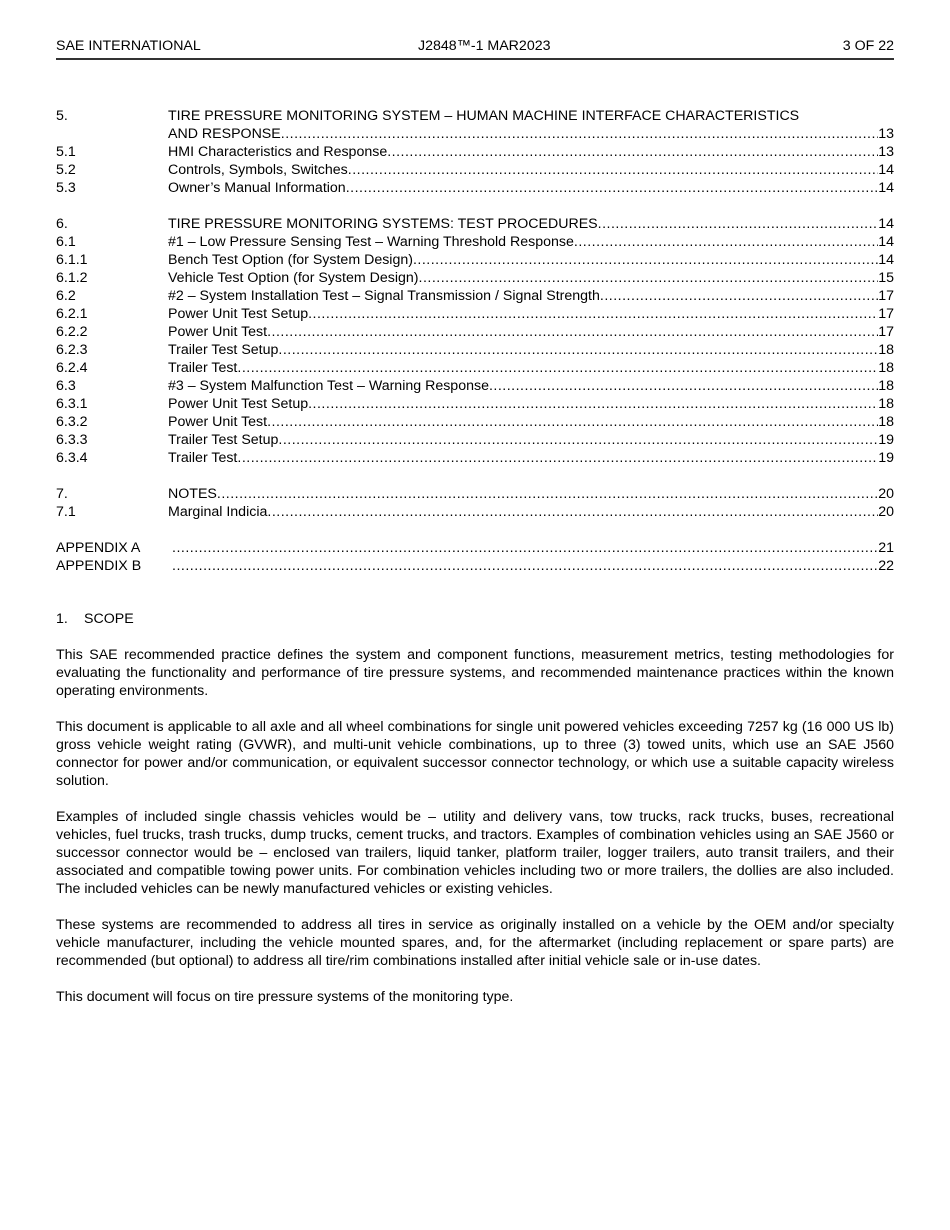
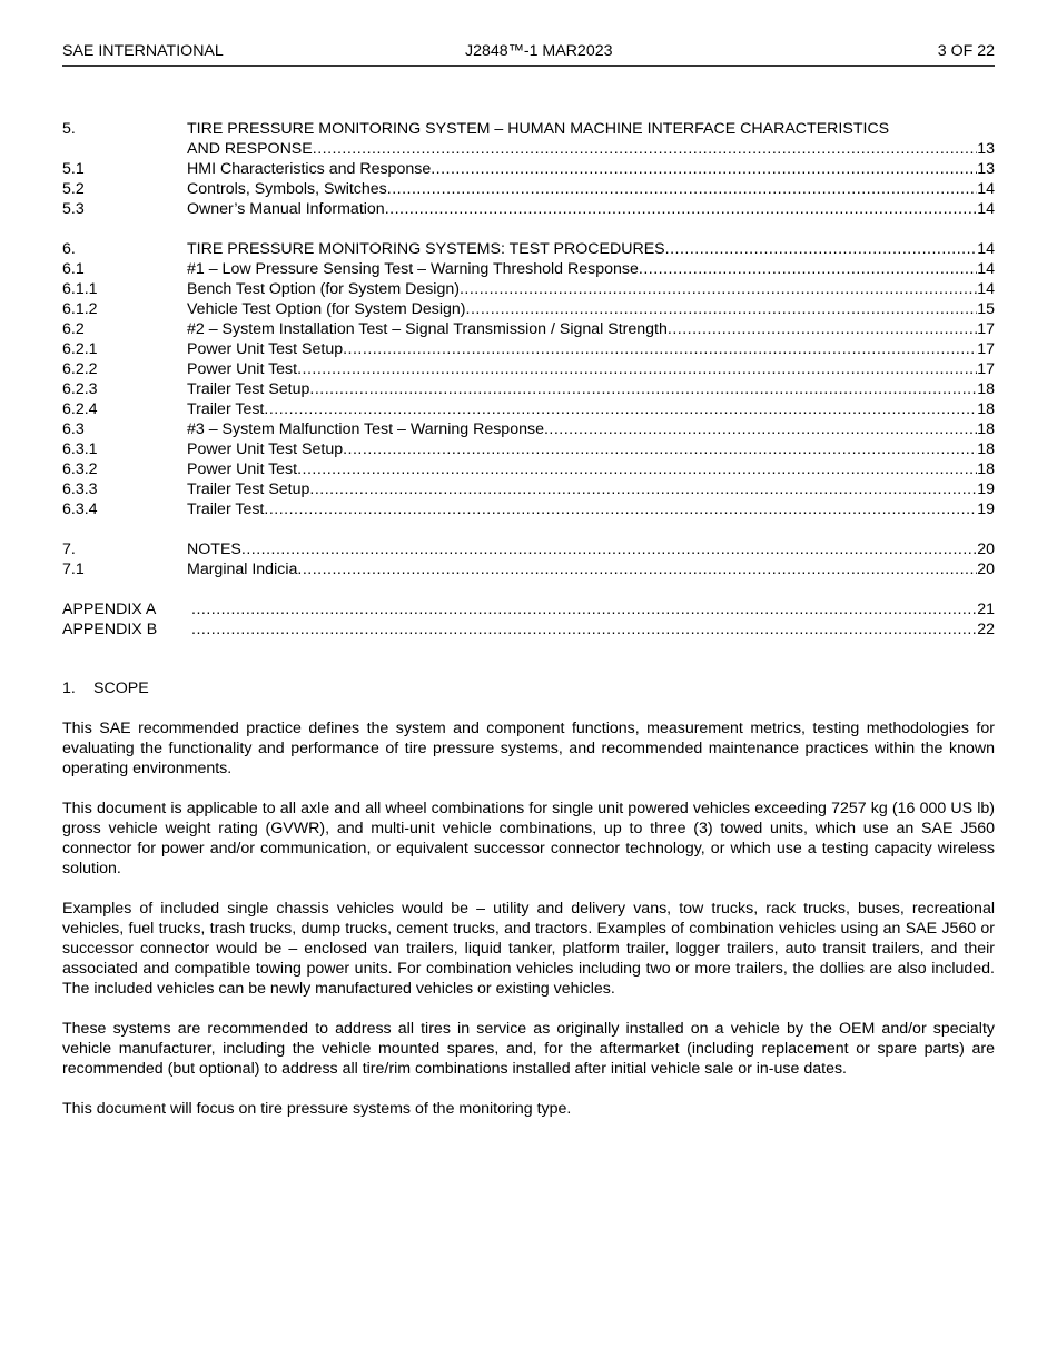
  SAE INTERNATIONAL
  J2848™-1 MAR2023
  3 OF 22
  5.
  TIRE PRESSURE MONITORING SYSTEM – HUMAN MACHINE INTERFACE CHARACTERISTICS
  AND RESPONSE
  13
  5.1
  HMI Characteristics and Response
  13
  5.2
  Controls, Symbols, Switches
  14
  5.3
  Owner’s Manual Information
  14
  6.
  TIRE PRESSURE MONITORING SYSTEMS: TEST PROCEDURES
  14
  6.1
  #1 – Low Pressure Sensing Test – Warning Threshold Response
  14
  6.1.1
  Bench Test Option (for System Design)
  14
  6.1.2
  Vehicle Test Option (for System Design)
  15
  6.2
  #2 – System Installation Test – Signal Transmission / Signal Strength
  17
  6.2.1
  Power Unit Test Setup
  17
  6.2.2
  Power Unit Test
  17
  6.2.3
  Trailer Test Setup
  18
  6.2.4
  Trailer Test
  18
  6.3
  #3 – System Malfunction Test – Warning Response
  18
  6.3.1
  Power Unit Test Setup
  18
  6.3.2
  Power Unit Test
  18
  6.3.3
  Trailer Test Setup
  19
  6.3.4
  Trailer Test
  19
  7.
  NOTES
  20
  7.1
  Marginal Indicia
  20
  APPENDIX A
  21
  APPENDIX B
  22
  1. SCOPE
  This SAE recommended practice defines the system and component functions, measurement metrics, testing methodologies for evaluating the functionality and performance of tire pressure systems, and recommended maintenance practices within the known operating environments.
- This document is applicable to all axle and all wheel combinations for single unit powered vehicles exceeding 7257 kg (16 000 US lb) gross vehicle weight rating (GVWR), and multi-unit vehicle combinations, up to three (3) towed units, which use an SAE J560 connector for power and/or communication, or equivalent successor connector technology, or which use a suitable capacity wireless solution.
+ This document is applicable to all axle and all wheel combinations for single unit powered vehicles exceeding 7257 kg (16 000 US lb) gross vehicle weight rating (GVWR), and multi-unit vehicle combinations, up to three (3) towed units, which use an SAE J560 connector for power and/or communication, or equivalent successor connector technology, or which use a testing capacity wireless solution.
  Examples of included single chassis vehicles would be – utility and delivery vans, tow trucks, rack trucks, buses, recreational vehicles, fuel trucks, trash trucks, dump trucks, cement trucks, and tractors. Examples of combination vehicles using an SAE J560 or successor connector would be – enclosed van trailers, liquid tanker, platform trailer, logger trailers, auto transit trailers, and their associated and compatible towing power units. For combination vehicles including two or more trailers, the dollies are also included. The included vehicles can be newly manufactured vehicles or existing vehicles.
  These systems are recommended to address all tires in service as originally installed on a vehicle by the OEM and/or specialty vehicle manufacturer, including the vehicle mounted spares, and, for the aftermarket (including replacement or spare parts) are recommended (but optional) to address all tire/rim combinations installed after initial vehicle sale or in-use dates.
  This document will focus on tire pressure systems of the monitoring type.
